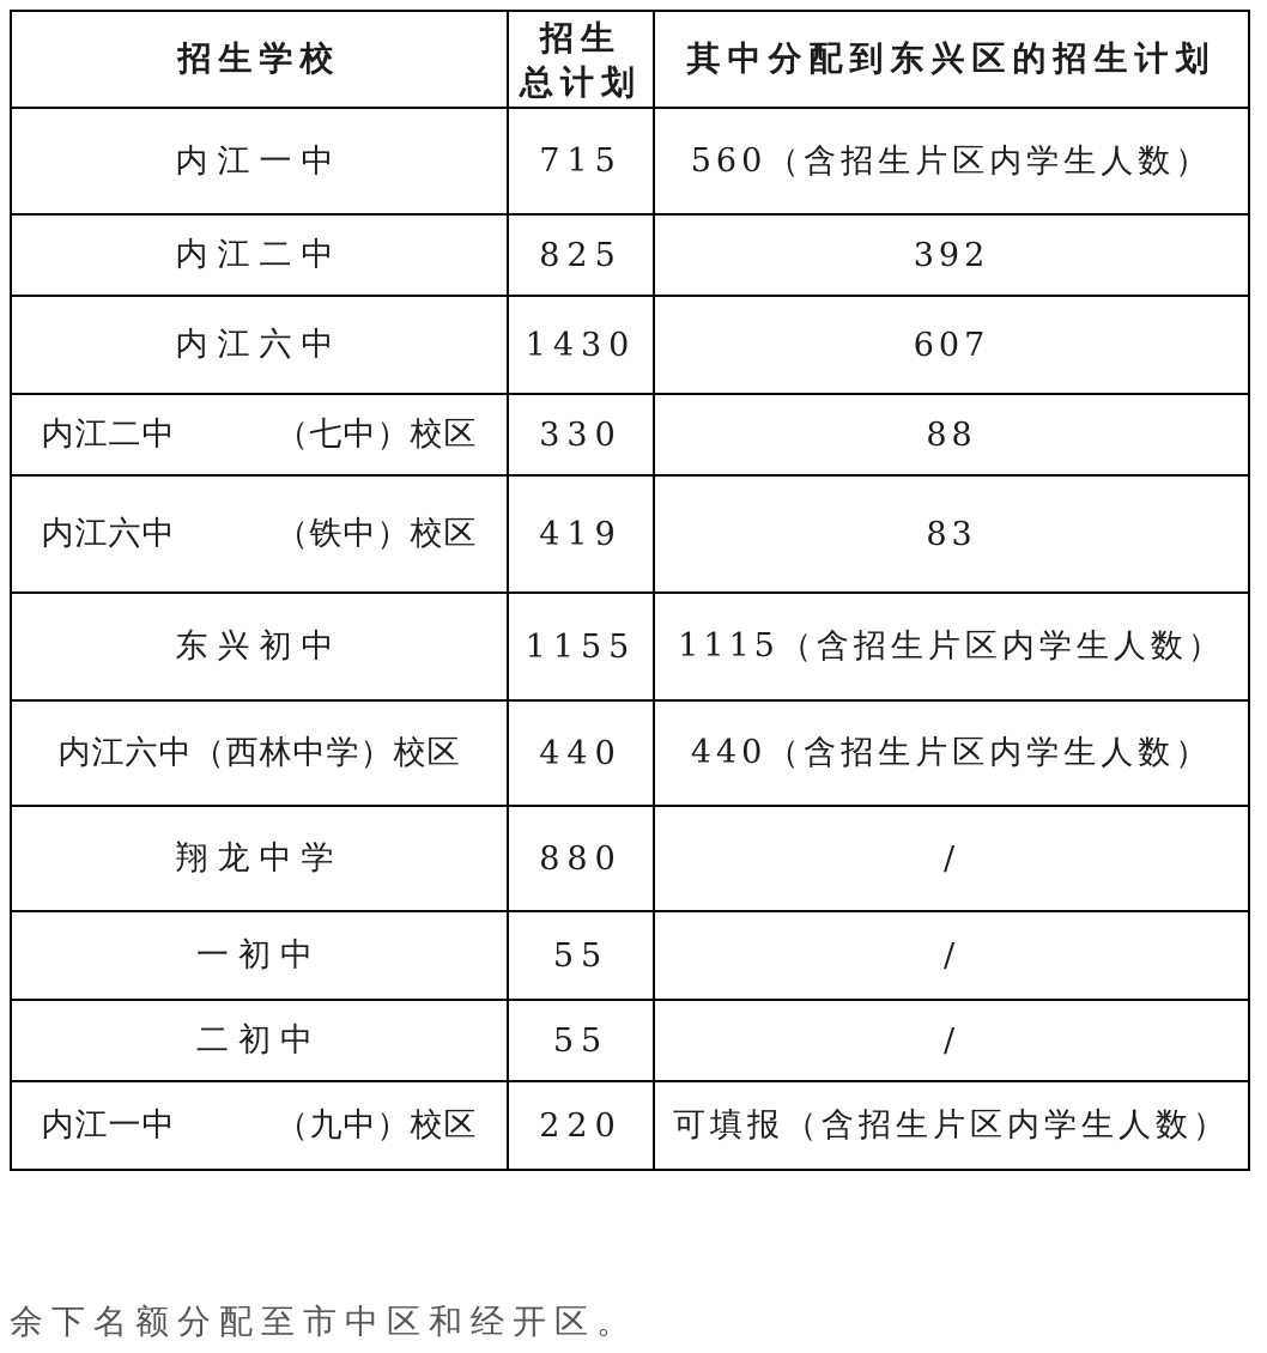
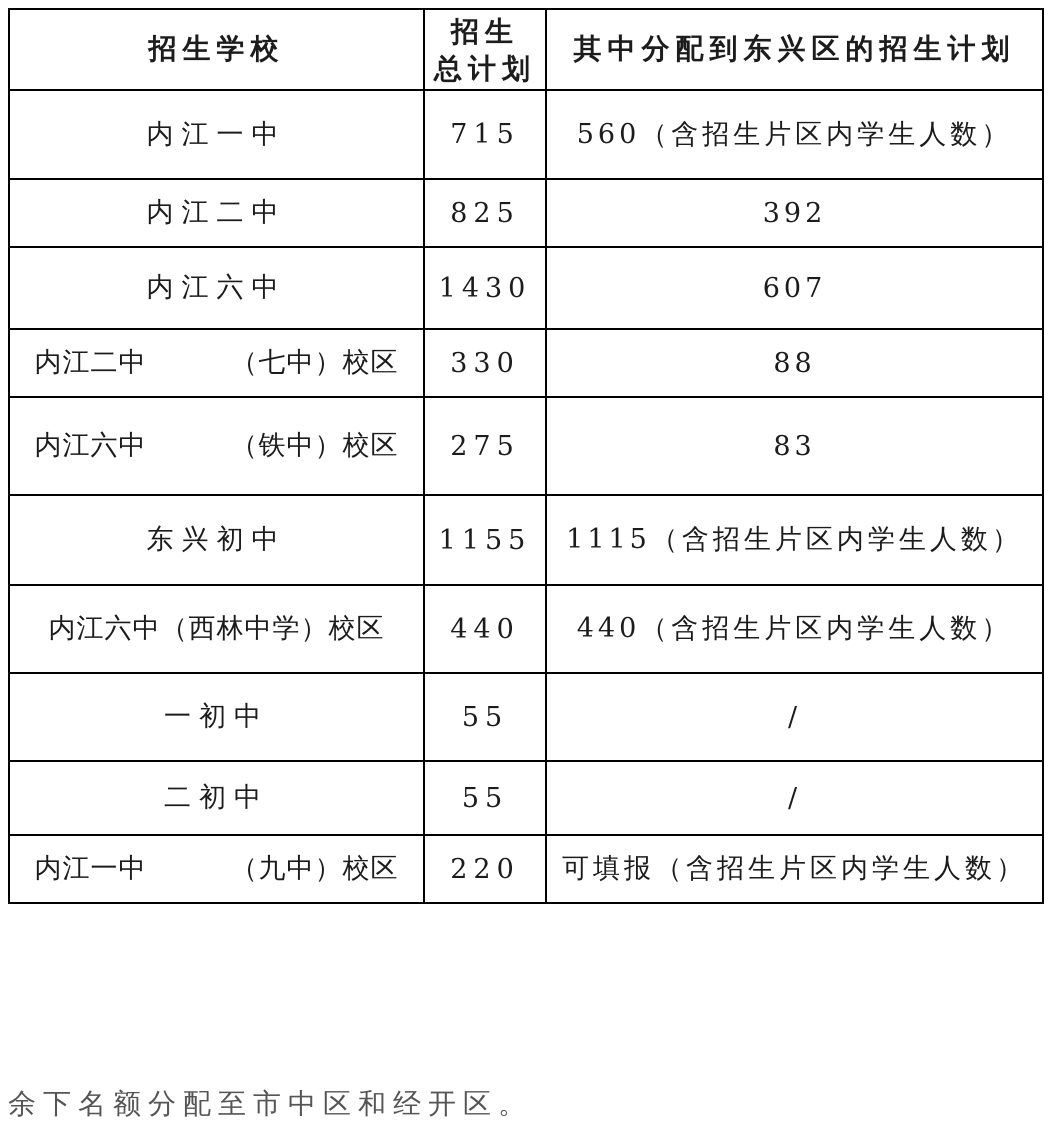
  招生学校	招生 总计划	其中分配到东兴区的招生计划
  内江一中	715	560（含招生片区内学生人数）
  内江二中	825	392
  内江六中	1430	607
  内江二中 （七中）校区	330	88
- 内江六中 （铁中）校区	419	83
+ 内江六中 （铁中）校区	275	83
  东兴初中	1155	1115（含招生片区内学生人数）
  内江六中（西林中学）校区	440	440（含招生片区内学生人数）
- 翔龙中学	880	/
  一初中	55	/
  二初中	55	/
  内江一中 （九中）校区	220	可填报（含招生片区内学生人数）
  余下名额分配至市中区和经开区。
